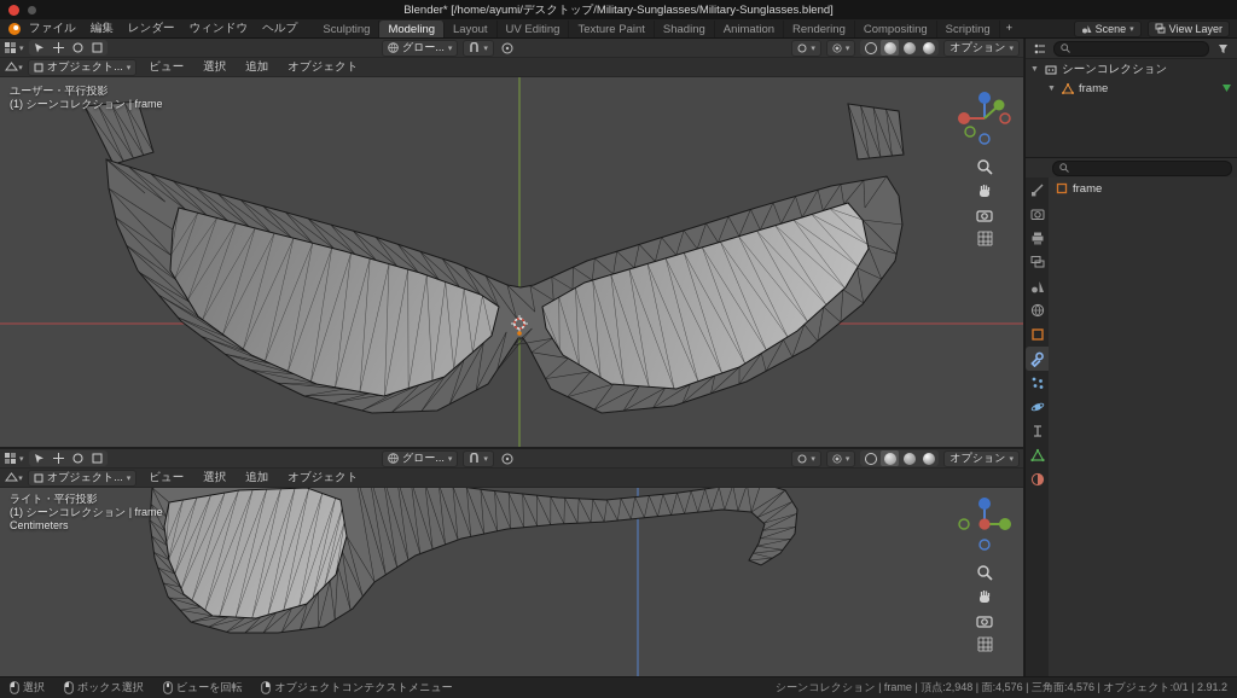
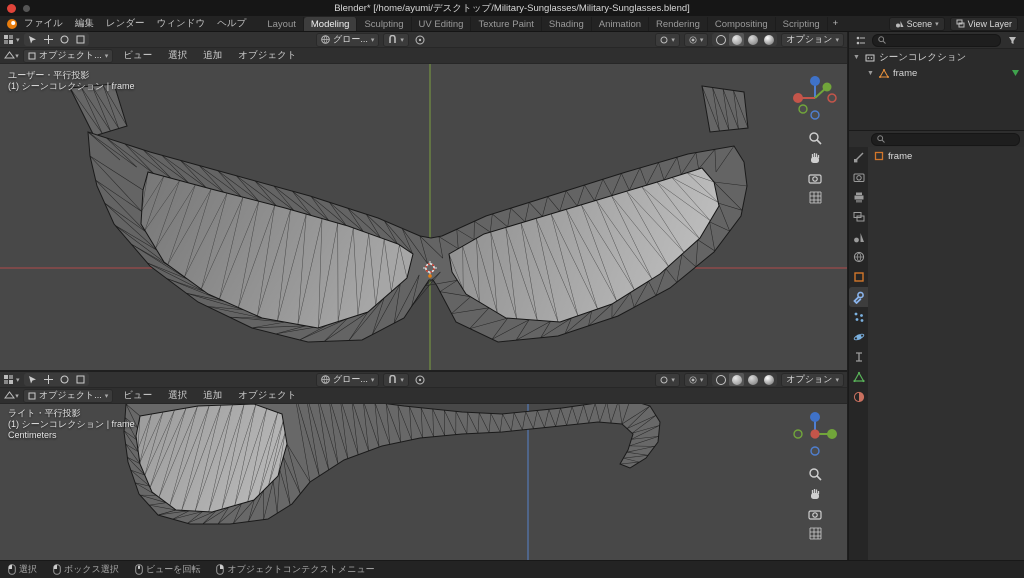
  Blender* [/home/ayumi/デスクトップ/Military-Sunglasses/Military-Sunglasses.blend]
  ファイル
  編集
  レンダー
  ウィンドウ
  ヘルプ
- Sculpting
+ Layout
  Modeling
- Layout
+ Sculpting
  UV Editing
  Texture Paint
  Shading
  Animation
  Rendering
  Compositing
  Scripting
  +
  Scene
  View Layer
  グロー...
  オプション
  オブジェクト...
  ビュー
  選択
  追加
  オブジェクト
  ユーザー・平行投影
  (1) シーンコレクション | frame
  グロー...
  オプション
  オブジェクト...
  ビュー
  選択
  追加
  オブジェクト
  ライト・平行投影
  (1) シーンコレクション | frame
  Centimeters
  シーンコレクション
  frame
  frame
  選択
  ボックス選択
  ビューを回転
  オブジェクトコンテクストメニュー
- シーンコレクション | frame | 頂点:2,948 | 面:4,576 | 三角面:4,576 | オブジェクト:0/1 | 2.91.2
